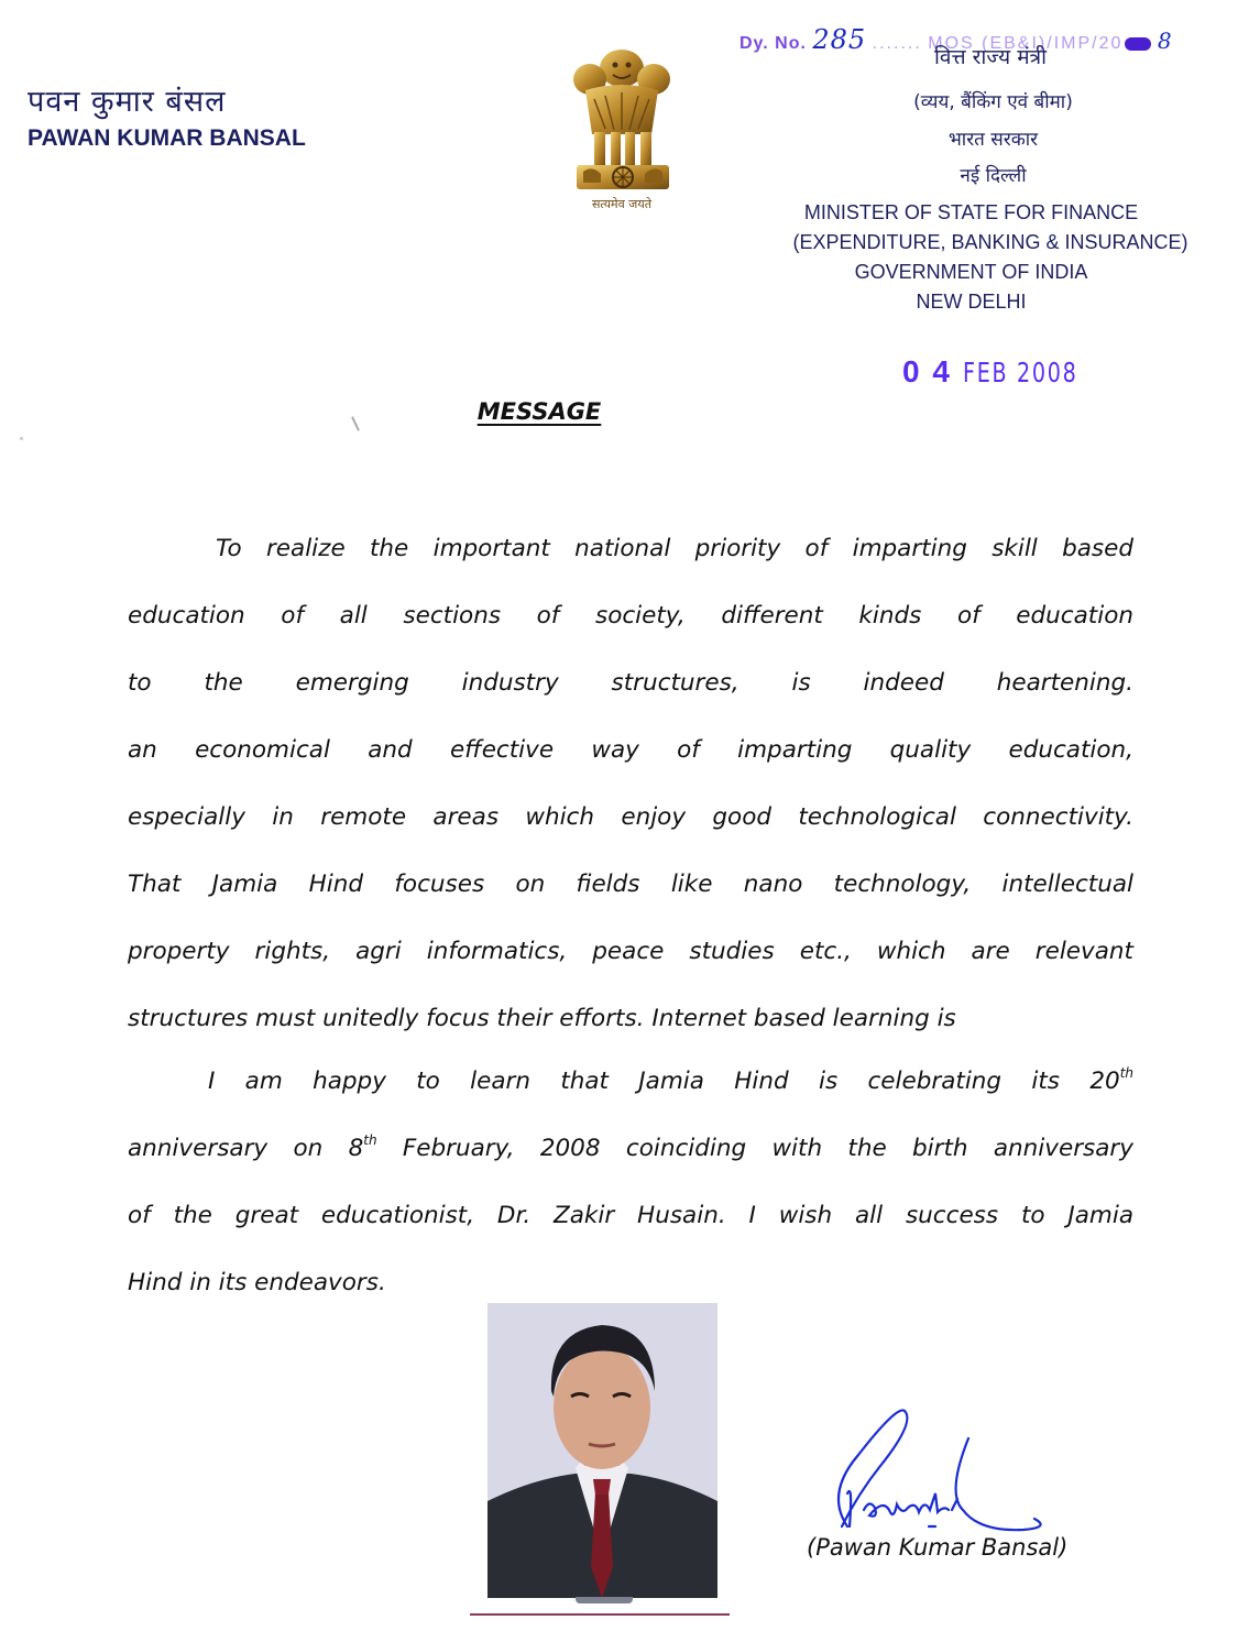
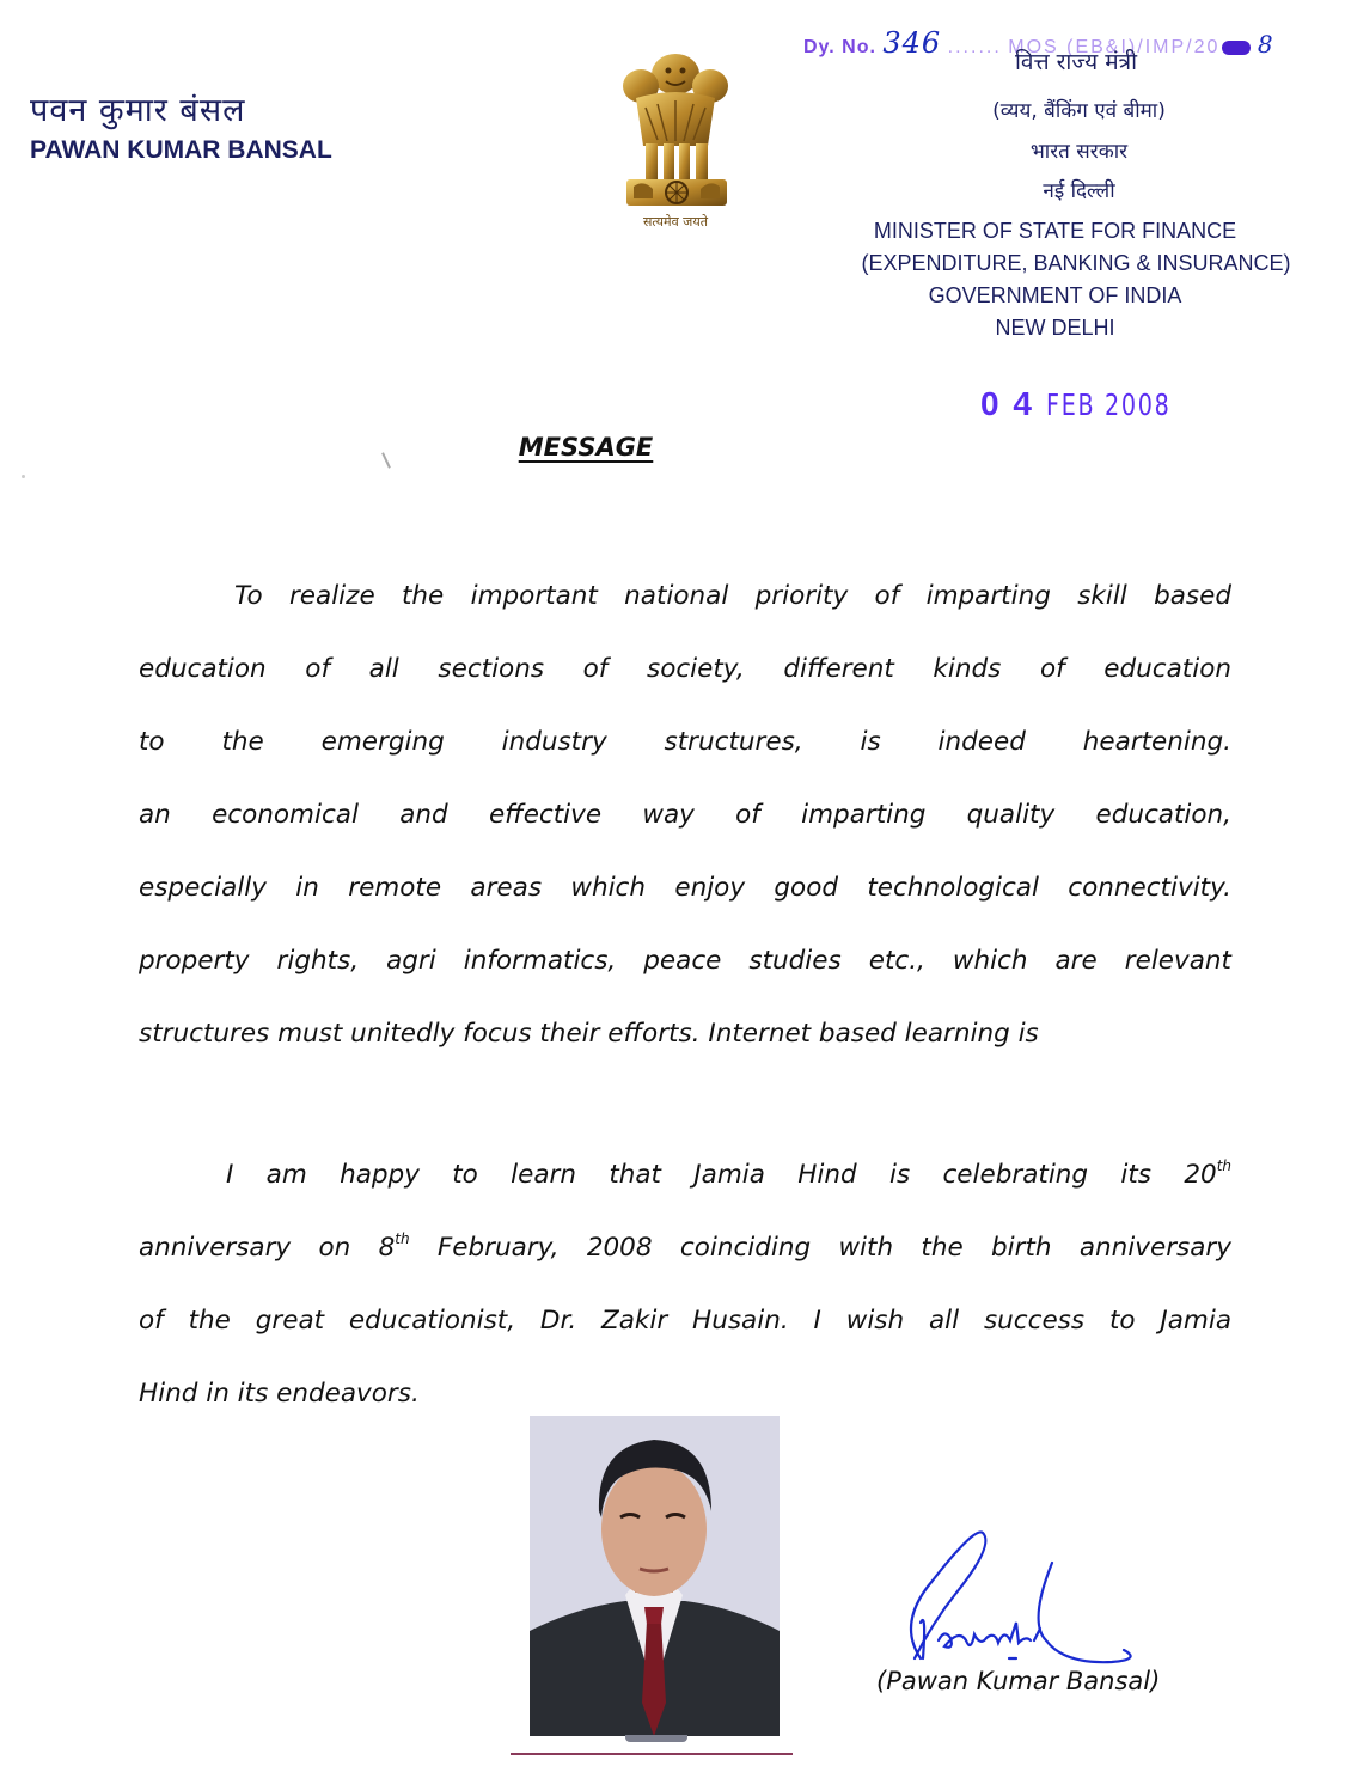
  पवन कुमार बंसल
  PAWAN KUMAR BANSAL
  सत्यमेव जयते
- Dy. No. 285 ....... MOS (EB&I)/IMP/20 8
+ Dy. No. 346 ....... MOS (EB&I)/IMP/20 8
  वित्त राज्य मंत्री
  (व्यय, बैंकिंग एवं बीमा)
  भारत सरकार
  नई दिल्ली
  MINISTER OF STATE FOR FINANCE
  (EXPENDITURE, BANKING & INSURANCE)
  GOVERNMENT OF INDIA
  NEW DELHI
  0 4 FEB 2008
  MESSAGE
  To realize the important national priority of imparting skill based
  education of all sections of society, different kinds of education
  to the emerging industry structures, is indeed heartening.
  an economical and effective way of imparting quality education,
  especially in remote areas which enjoy good technological connectivity.
- That Jamia Hind focuses on fields like nano technology, intellectual
  property rights, agri informatics, peace studies etc., which are relevant
  structures must unitedly focus their efforts. Internet based learning is
  I am happy to learn that Jamia Hind is celebrating its 20th
  anniversary on 8th February, 2008 coinciding with the birth anniversary
  of the great educationist, Dr. Zakir Husain. I wish all success to Jamia
  Hind in its endeavors.
  (Pawan Kumar Bansal)
